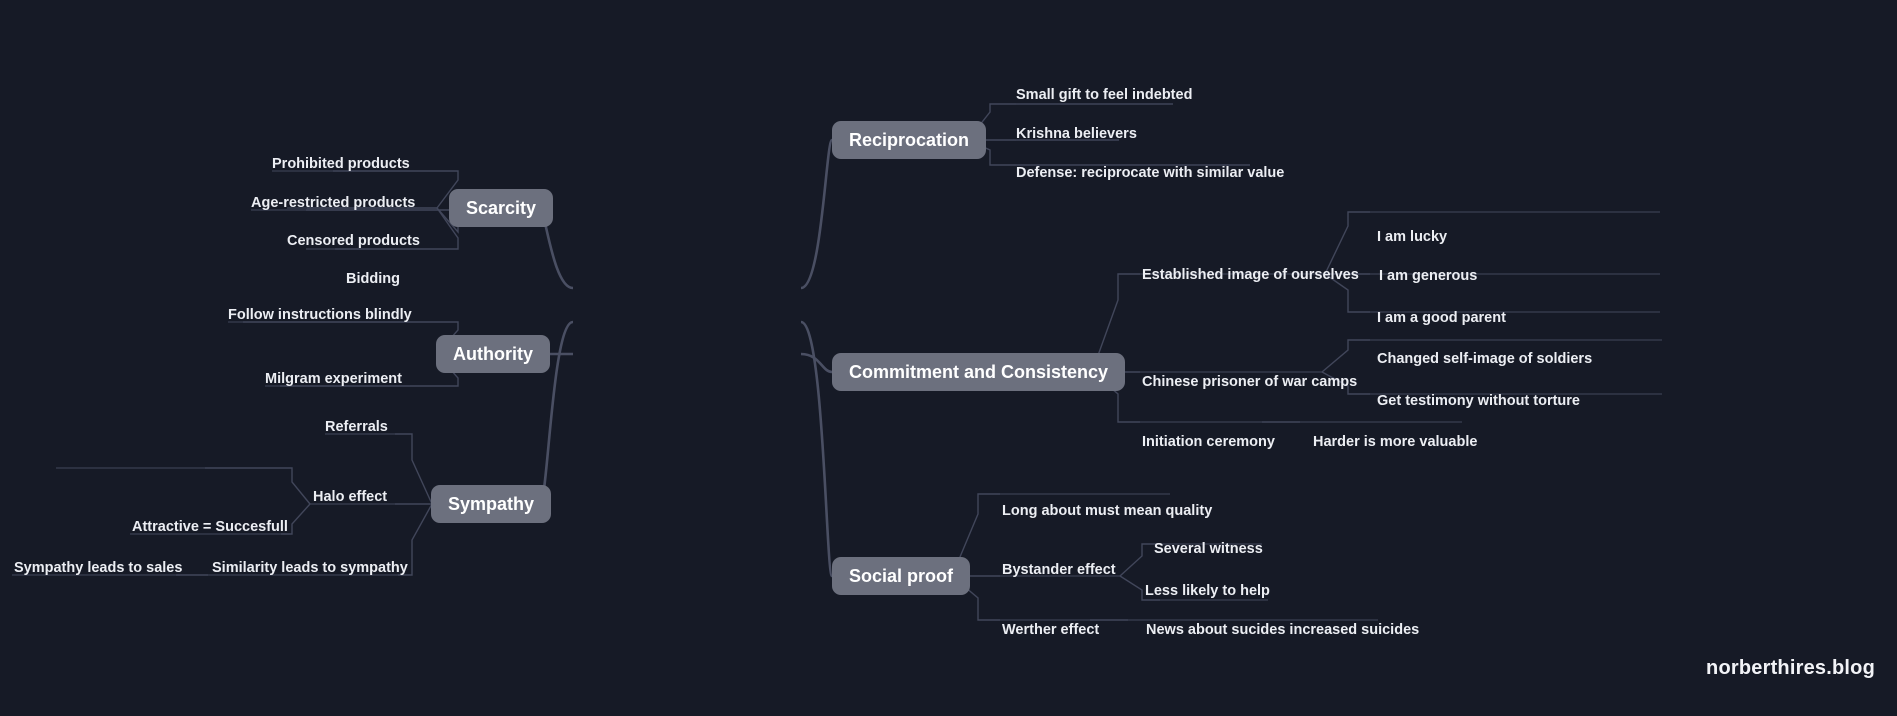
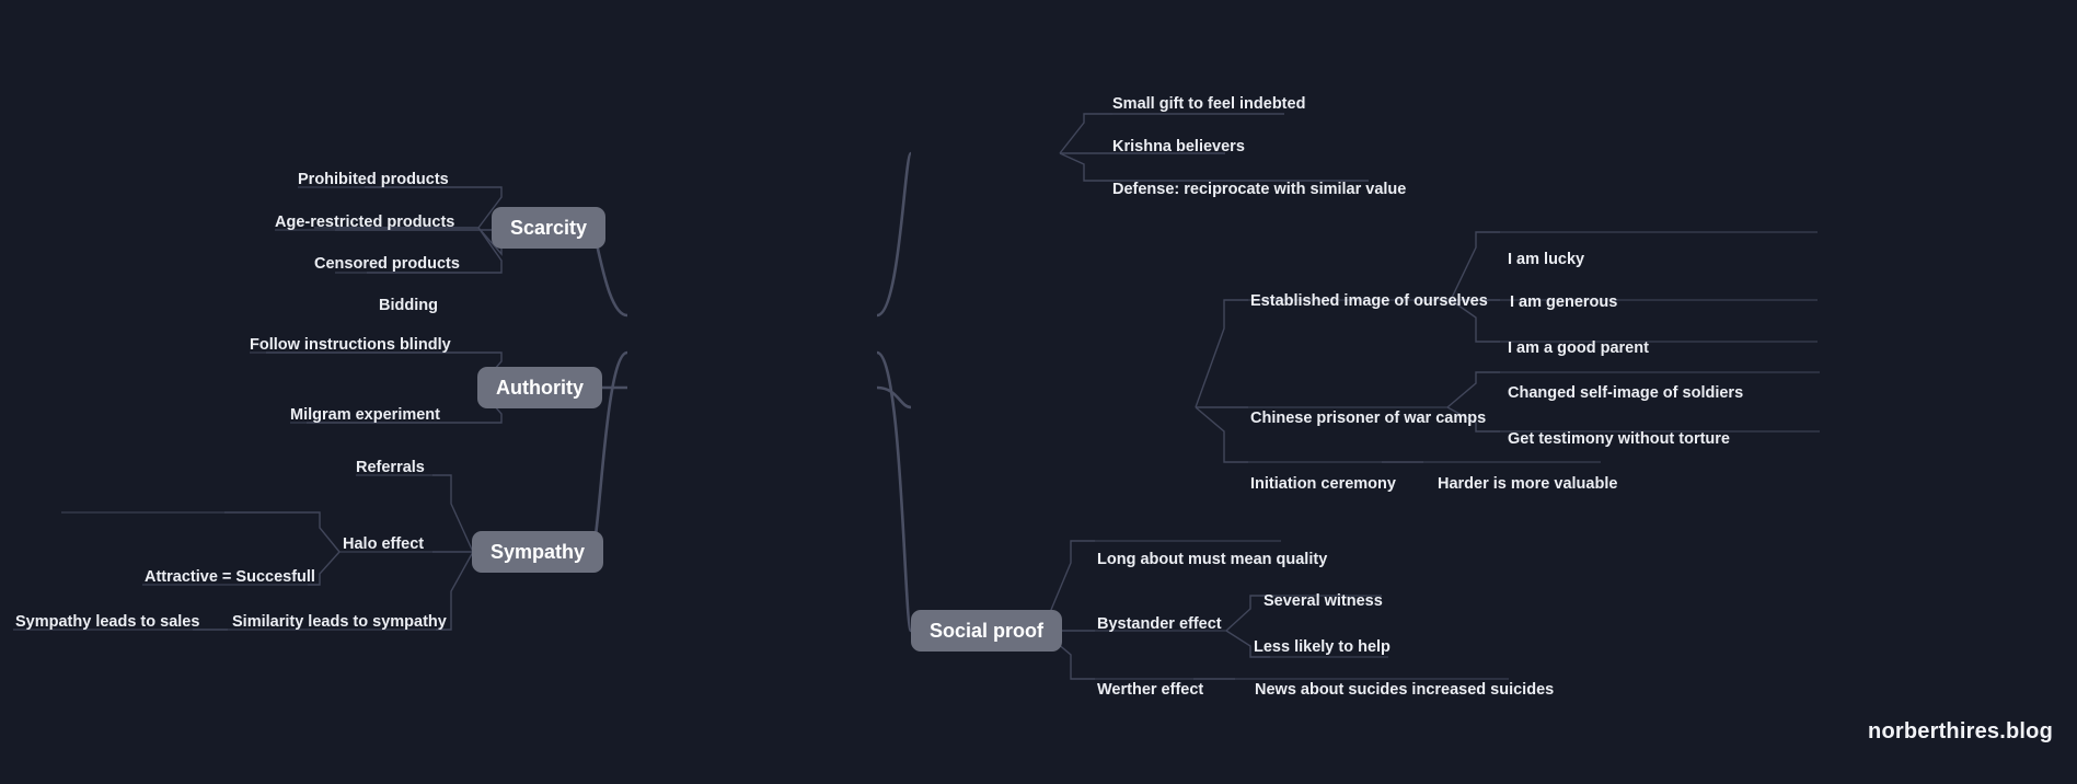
  Scarcity
  Authority
  Sympathy
- Reciprocation
- Commitment and Consistency
  Social proof
  Prohibited products
  Age-restricted products
  Censored products
  Bidding
  Follow instructions blindly
  Milgram experiment
  Referrals
  Halo effect
  Attractive = Succesfull
  Similarity leads to sympathy
  Sympathy leads to sales
  Small gift to feel indebted
  Krishna believers
  Defense: reciprocate with similar value
  Established image of ourselves
  I am lucky
  I am generous
  I am a good parent
  Chinese prisoner of war camps
  Changed self-image of soldiers
  Get testimony without torture
  Initiation ceremony
  Harder is more valuable
  Long about must mean quality
  Bystander effect
  Several witness
  Less likely to help
  Werther effect
  News about sucides increased suicides
  norberthires.blog
